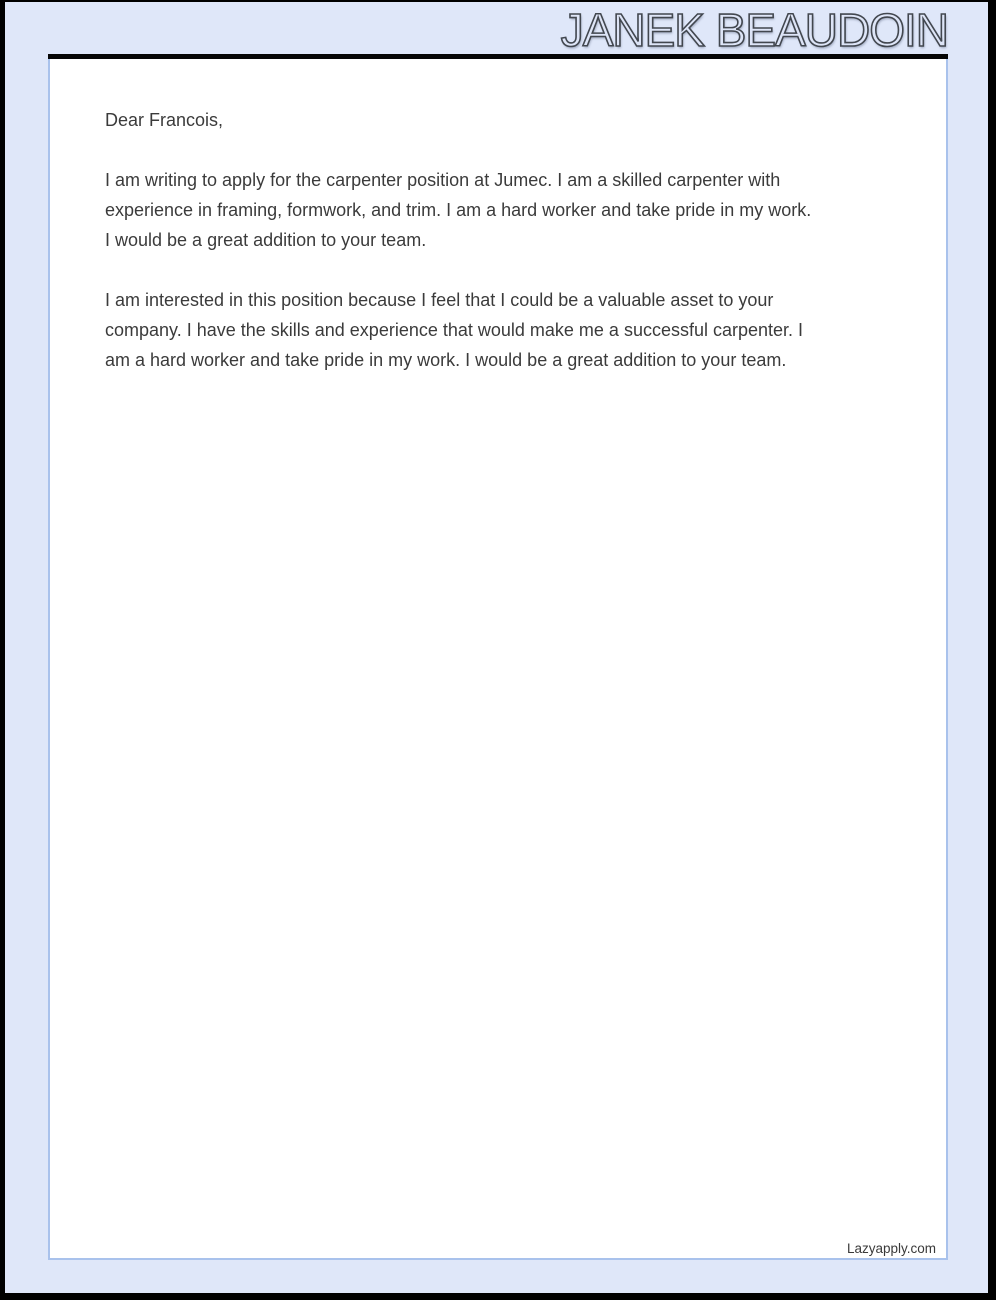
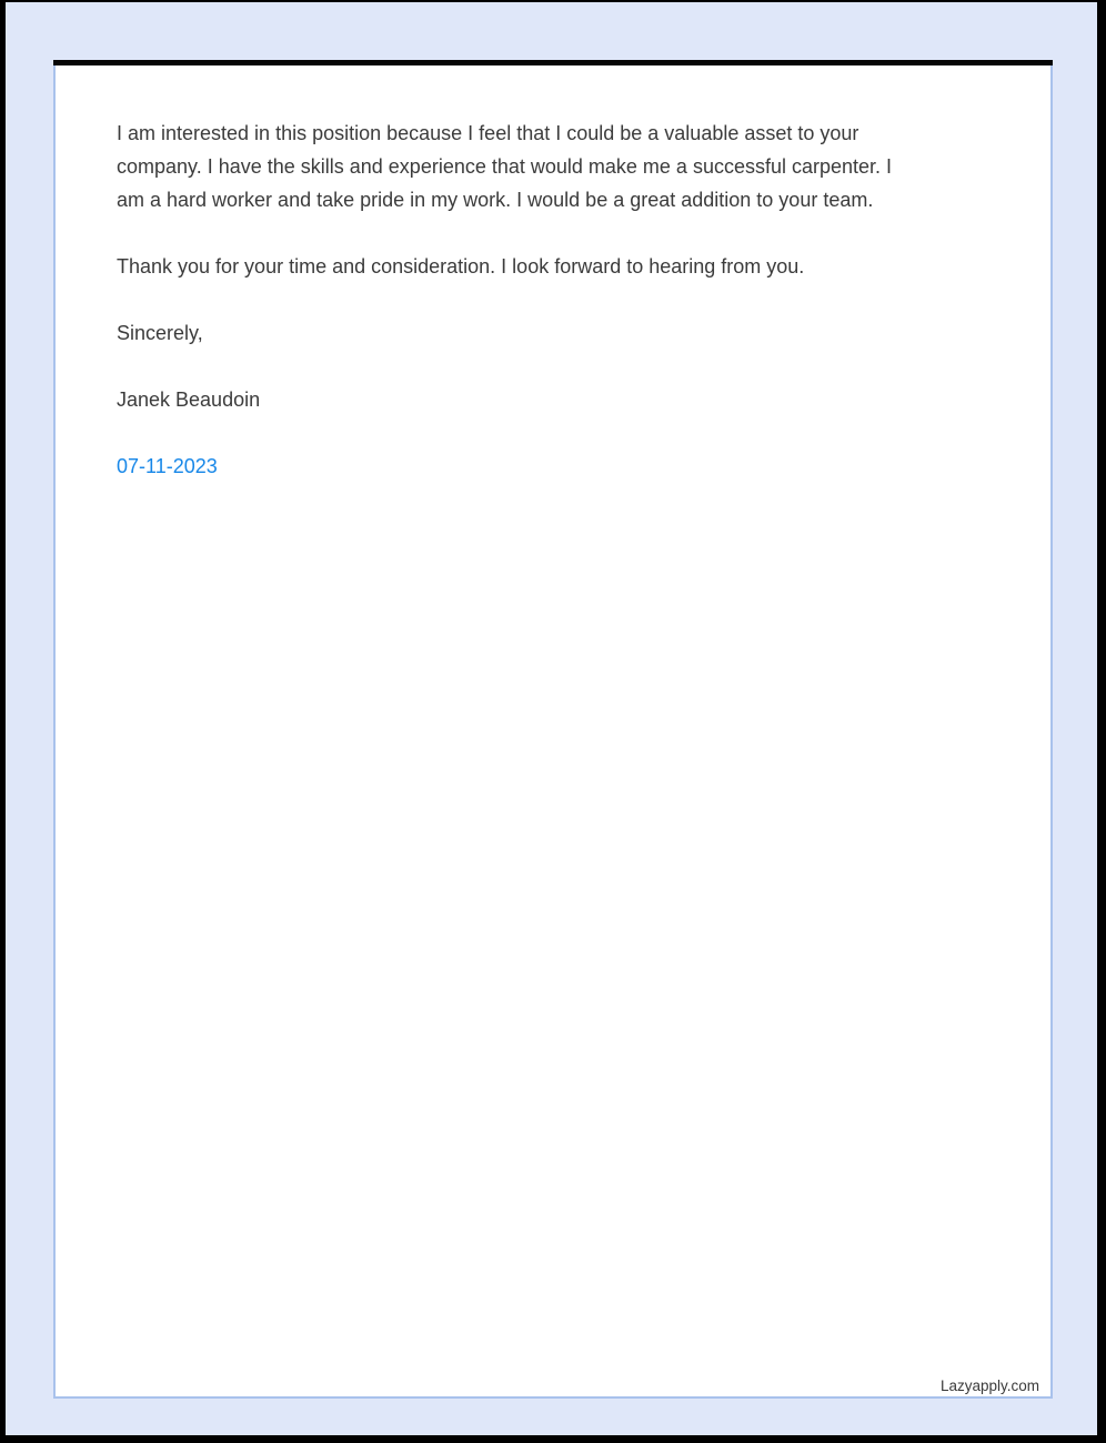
- JANEK BEAUDOIN
- Dear Francois,
- I am writing to apply for the carpenter position at Jumec. I am a skilled carpenter with
- experience in framing, formwork, and trim. I am a hard worker and take pride in my work.
- I would be a great addition to your team.
  I am interested in this position because I feel that I could be a valuable asset to your
  company. I have the skills and experience that would make me a successful carpenter. I
  am a hard worker and take pride in my work. I would be a great addition to your team.
+ Thank you for your time and consideration. I look forward to hearing from you.
+ Sincerely,
+ Janek Beaudoin
+ 07-11-2023
  Lazyapply.com
